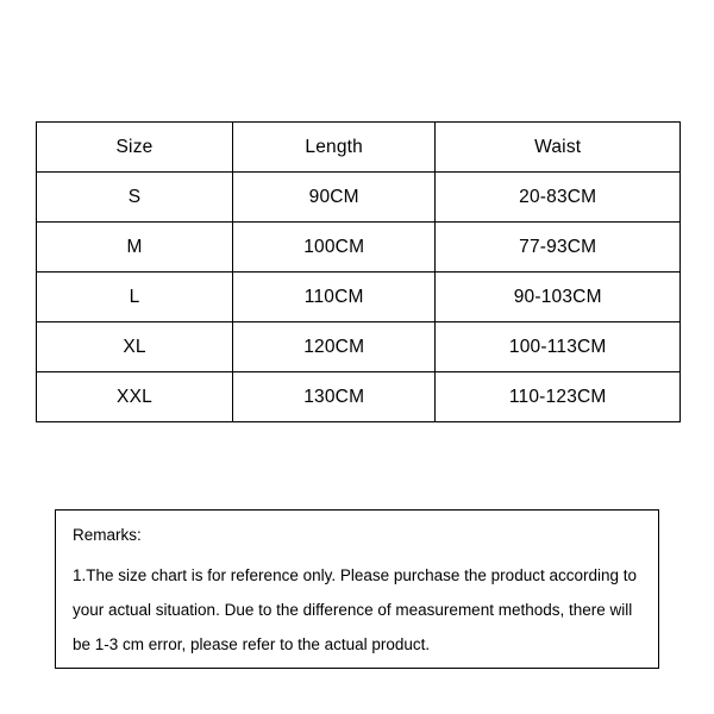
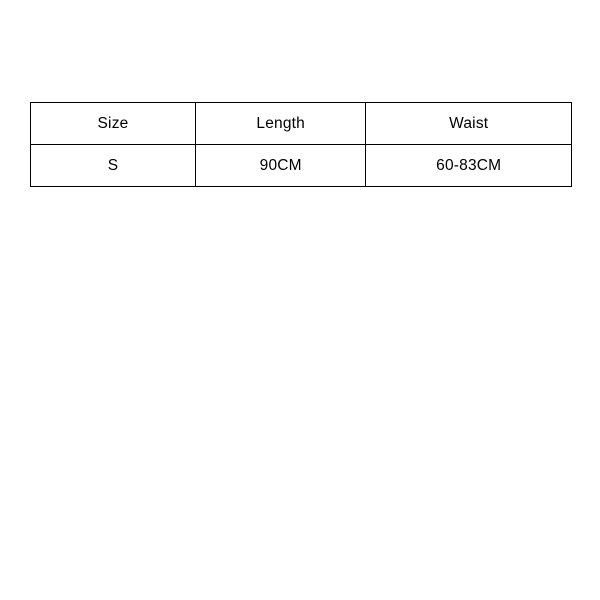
  Size	Length	Waist
- S	90CM	20-83CM
+ S	90CM	60-83CM
- M	100CM	77-93CM
- L	110CM	90-103CM
- XL	120CM	100-113CM
- XXL	130CM	110-123CM
- Remarks:
- 1.The size chart is for reference only. Please purchase the product according to your actual situation. Due to the difference of measurement methods, there will be 1-3 cm error, please refer to the actual product.
